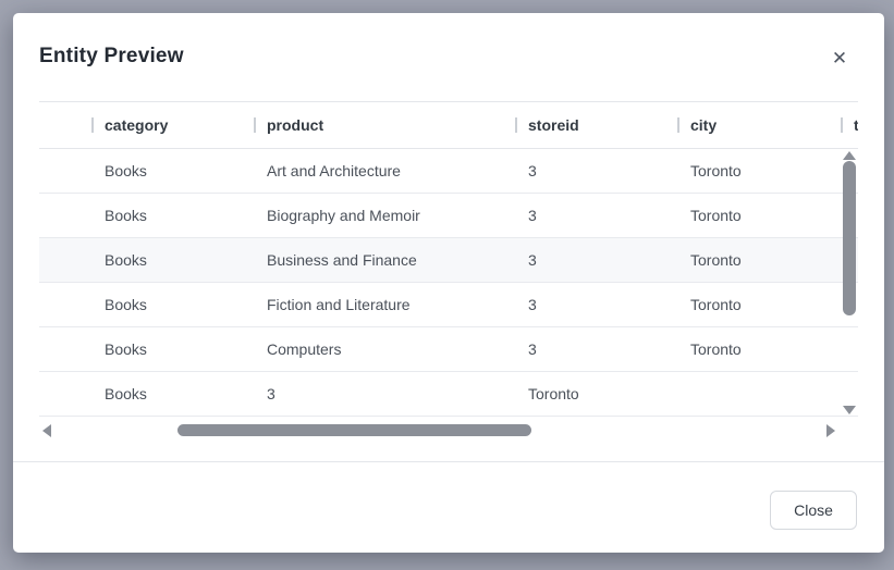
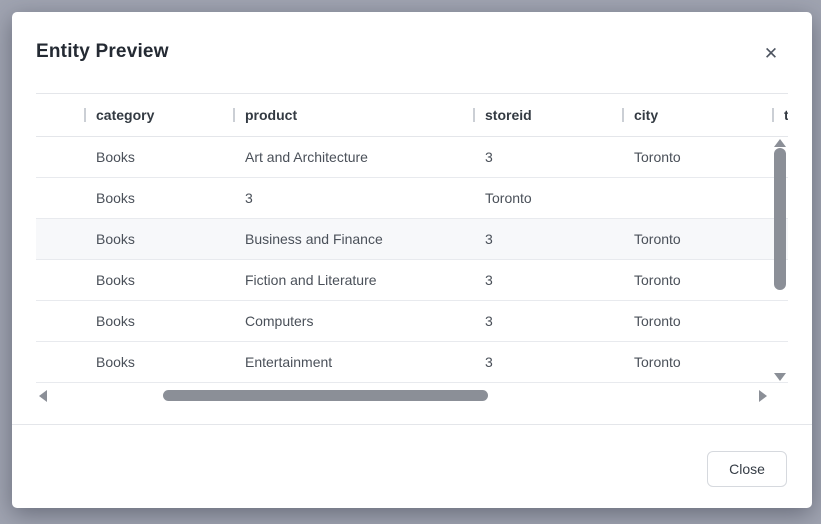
  Entity Preview
  ✕
  category
  product
  storeid
  city
  t
  Books
  Art and Architecture
  3
  Toronto
  Books
- Biography and Memoir
  3
  Toronto
  Books
  Business and Finance
  3
  Toronto
  Books
  Fiction and Literature
  3
  Toronto
  Books
  Computers
  3
  Toronto
  Books
+ Entertainment
  3
  Toronto
  Close
